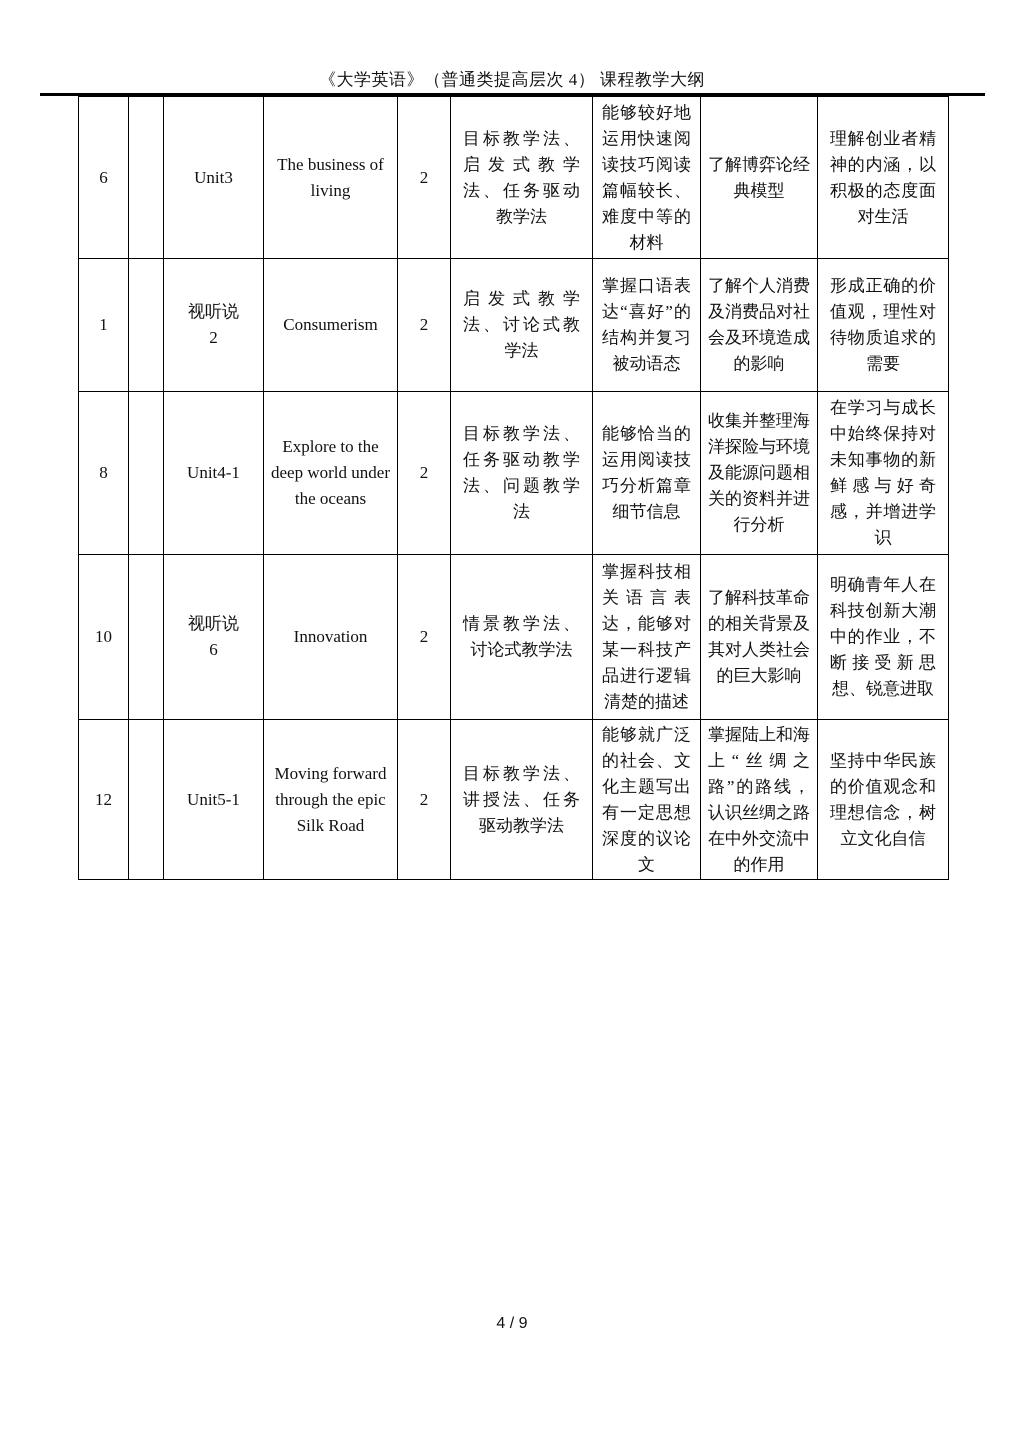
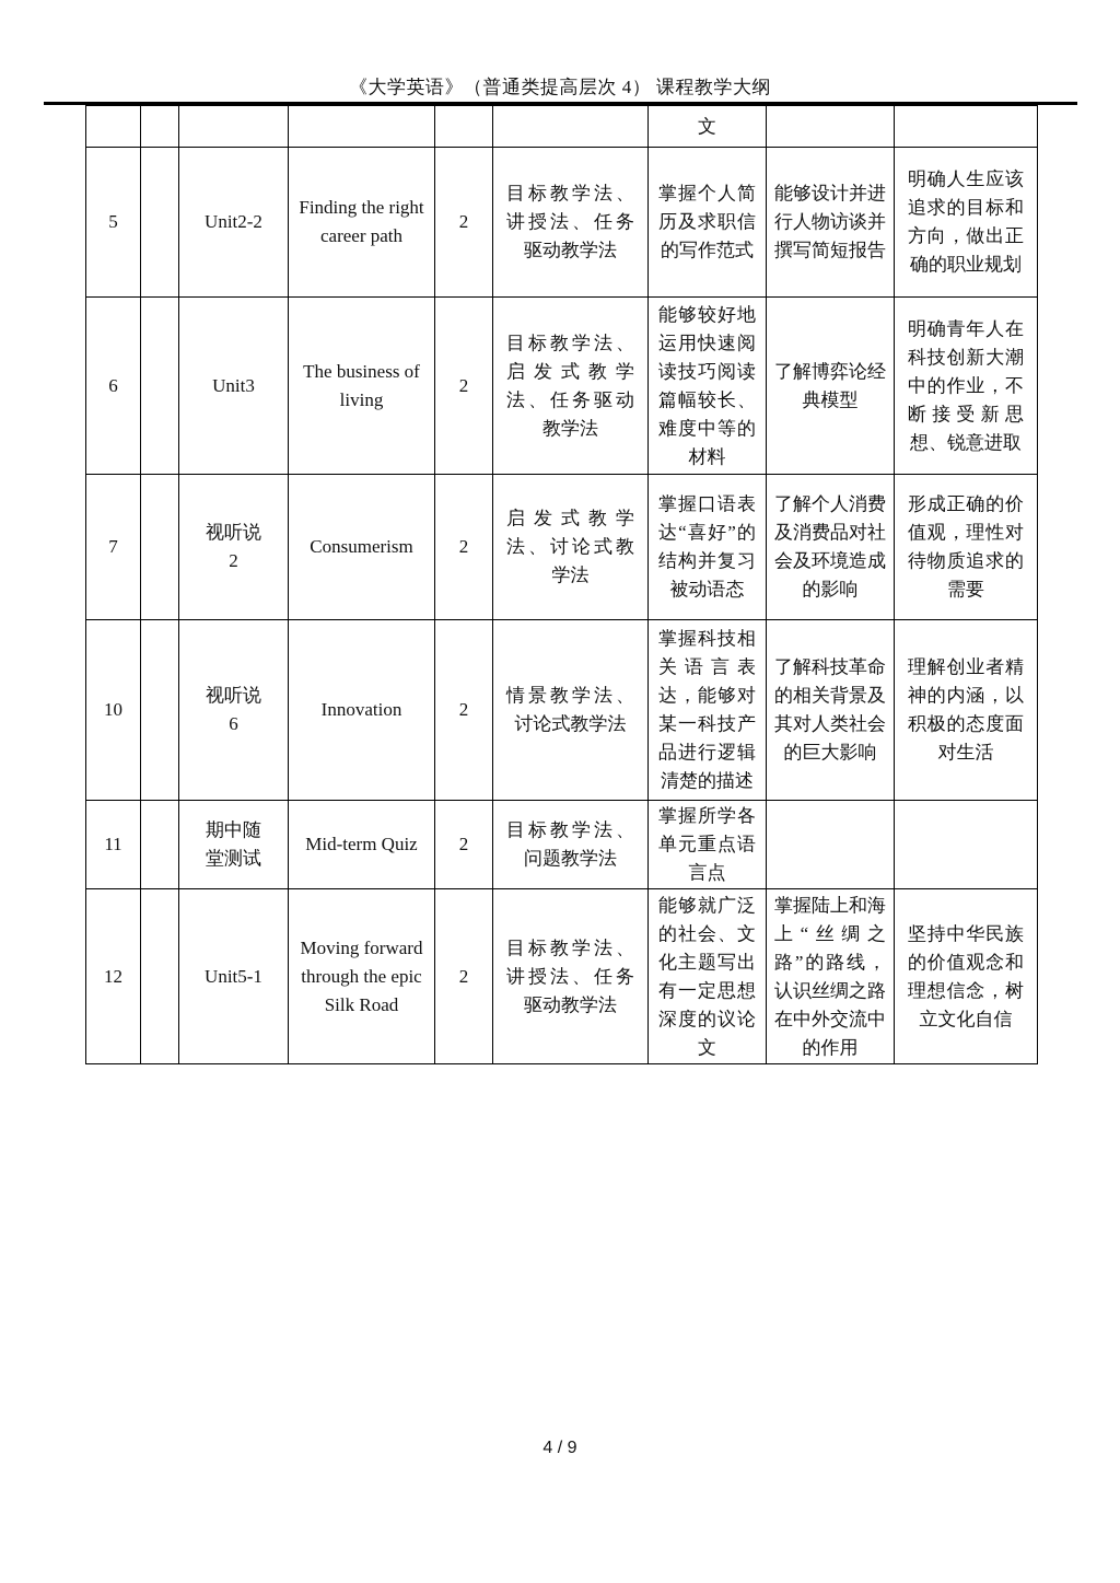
  《大学英语》（普通类提高层次 4） 课程教学大纲
+ 						文
+ 5		Unit2-2	Finding the right career path	2	目标教学法、讲授法、任务驱动教学法	掌握个人简历及求职信的写作范式	能够设计并进行人物访谈并撰写简短报告	明确人生应该追求的目标和方向，做出正确的职业规划
- 6		Unit3	The business of living	2	目标教学法、启发式教学法、任务驱动教学法	能够较好地运用快速阅读技巧阅读篇幅较长、难度中等的材料	了解博弈论经典模型	理解创业者精神的内涵，以积极的态度面对生活
+ 6		Unit3	The business of living	2	目标教学法、启发式教学法、任务驱动教学法	能够较好地运用快速阅读技巧阅读篇幅较长、难度中等的材料	了解博弈论经典模型	明确青年人在科技创新大潮中的作业，不断接受新思想、锐意进取
- 1		视听说 2	Consumerism	2	启发式教学法、讨论式教学法	掌握口语表达“喜好”的结构并复习被动语态	了解个人消费及消费品对社会及环境造成的影响	形成正确的价值观，理性对待物质追求的需要
+ 7		视听说 2	Consumerism	2	启发式教学法、讨论式教学法	掌握口语表达“喜好”的结构并复习被动语态	了解个人消费及消费品对社会及环境造成的影响	形成正确的价值观，理性对待物质追求的需要
- 8		Unit4-1	Explore to the deep world under the oceans	2	目标教学法、任务驱动教学法、问题教学法	能够恰当的运用阅读技巧分析篇章细节信息	收集并整理海洋探险与环境及能源问题相关的资料并进行分析	在学习与成长中始终保持对未知事物的新鲜感与好奇感，并增进学识
- 10		视听说 6	Innovation	2	情景教学法、讨论式教学法	掌握科技相关语言表达，能够对某一科技产品进行逻辑清楚的描述	了解科技革命的相关背景及其对人类社会的巨大影响	明确青年人在科技创新大潮中的作业，不断接受新思想、锐意进取
+ 10		视听说 6	Innovation	2	情景教学法、讨论式教学法	掌握科技相关语言表达，能够对某一科技产品进行逻辑清楚的描述	了解科技革命的相关背景及其对人类社会的巨大影响	理解创业者精神的内涵，以积极的态度面对生活
+ 11		期中随 堂测试	Mid-term Quiz	2	目标教学法、问题教学法	掌握所学各单元重点语言点
  12		Unit5-1	Moving forward through the epic Silk Road	2	目标教学法、讲授法、任务驱动教学法	能够就广泛的社会、文化主题写出有一定思想深度的议论文	掌握陆上和海上“丝绸之路”的路线，认识丝绸之路在中外交流中的作用	坚持中华民族的价值观念和理想信念，树立文化自信
  4 / 9
